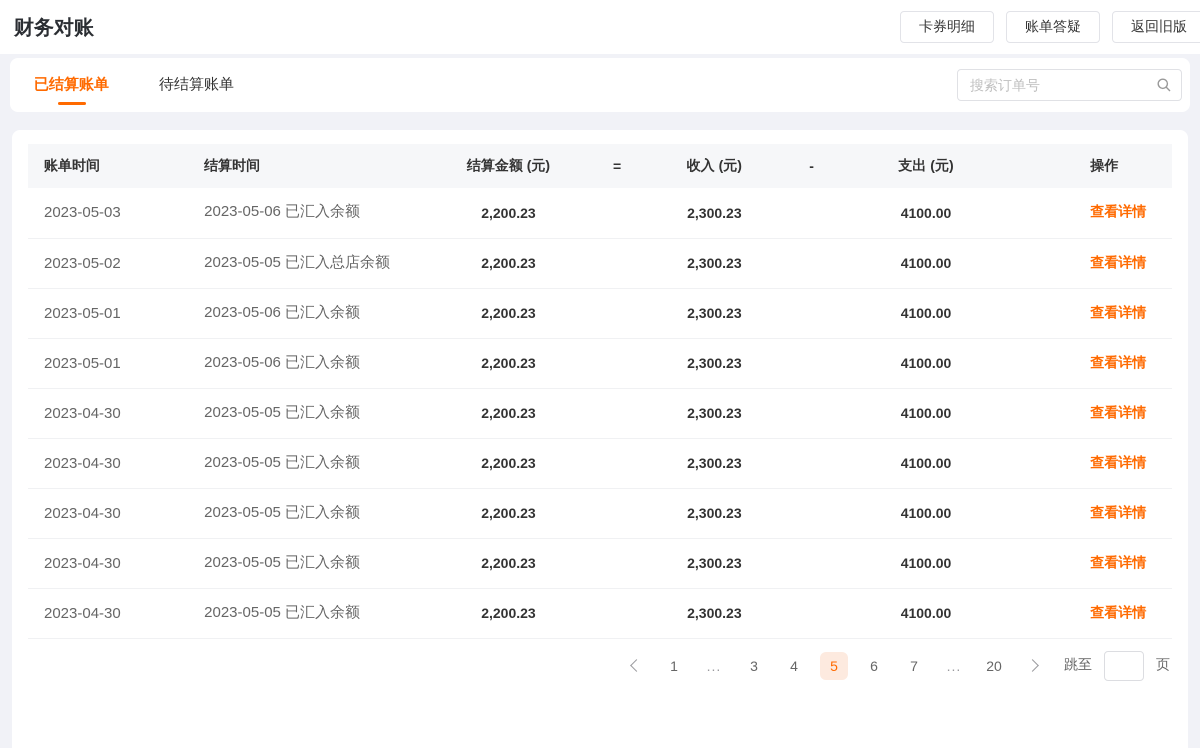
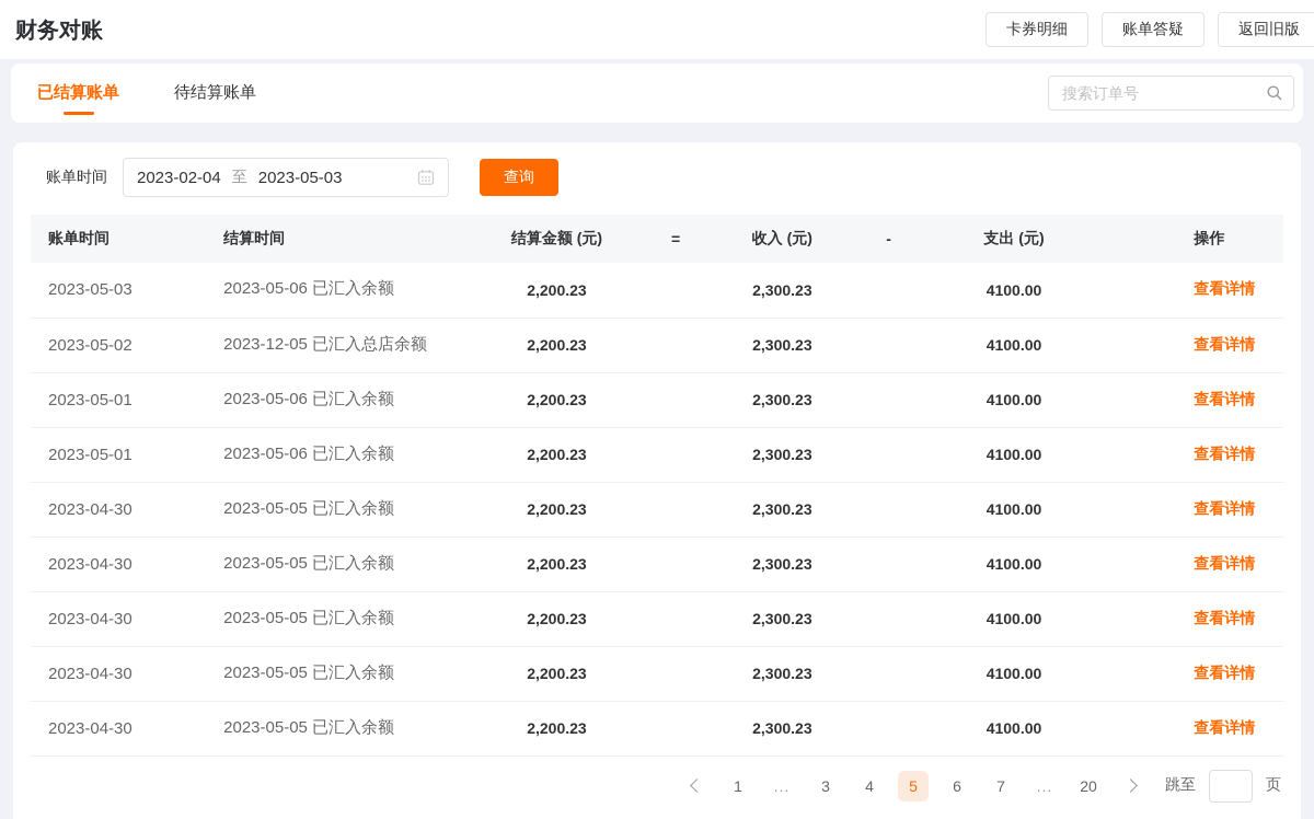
  财务对账
  卡券明细
  账单答疑
  返回旧版
  已结算账单
  待结算账单
  搜索订单号
+ 账单时间
+ 2023-02-04
+ 至
+ 2023-05-03
+ 查询
  账单时间	结算时间	结算金额 (元)	=	收入 (元)	-	支出 (元)	操作
  2023-05-03	2023-05-06 已汇入余额	2,200.23		2,300.23		4100.00	查看详情
- 2023-05-02	2023-05-05 已汇入总店余额	2,200.23		2,300.23		4100.00	查看详情
+ 2023-05-02	2023-12-05 已汇入总店余额	2,200.23		2,300.23		4100.00	查看详情
  2023-05-01	2023-05-06 已汇入余额	2,200.23		2,300.23		4100.00	查看详情
  2023-05-01	2023-05-06 已汇入余额	2,200.23		2,300.23		4100.00	查看详情
  2023-04-30	2023-05-05 已汇入余额	2,200.23		2,300.23		4100.00	查看详情
  2023-04-30	2023-05-05 已汇入余额	2,200.23		2,300.23		4100.00	查看详情
  2023-04-30	2023-05-05 已汇入余额	2,200.23		2,300.23		4100.00	查看详情
  2023-04-30	2023-05-05 已汇入余额	2,200.23		2,300.23		4100.00	查看详情
  2023-04-30	2023-05-05 已汇入余额	2,200.23		2,300.23		4100.00	查看详情
  1
  ...
  3
  4
  5
  6
  7
  ...
  20
  跳至
  页
